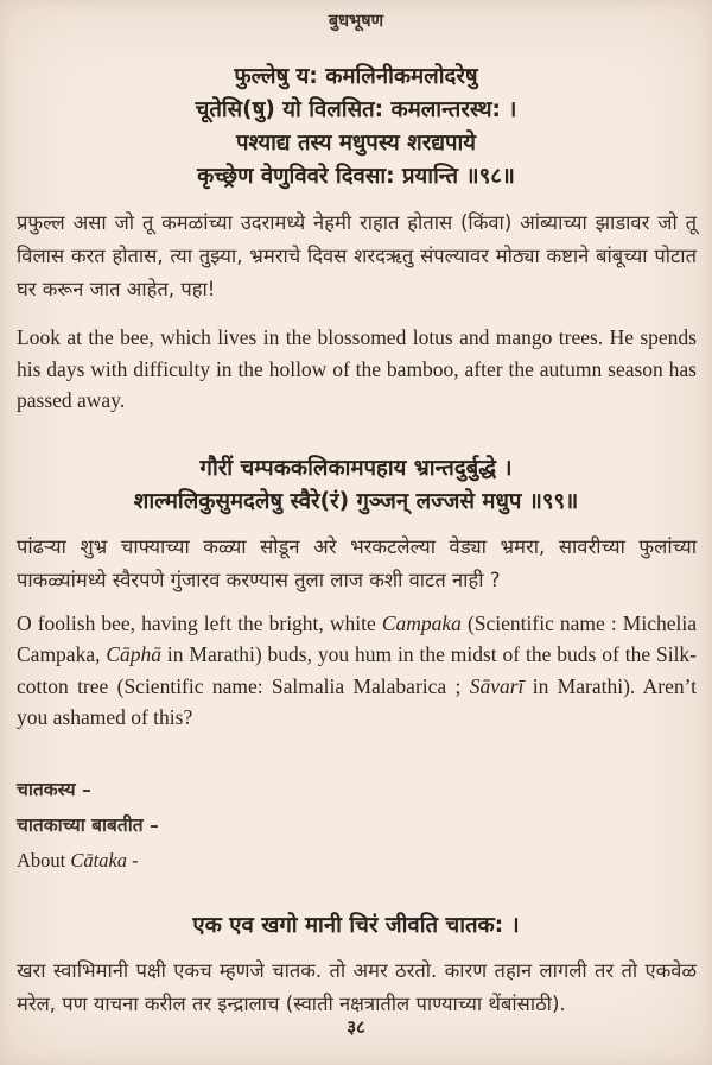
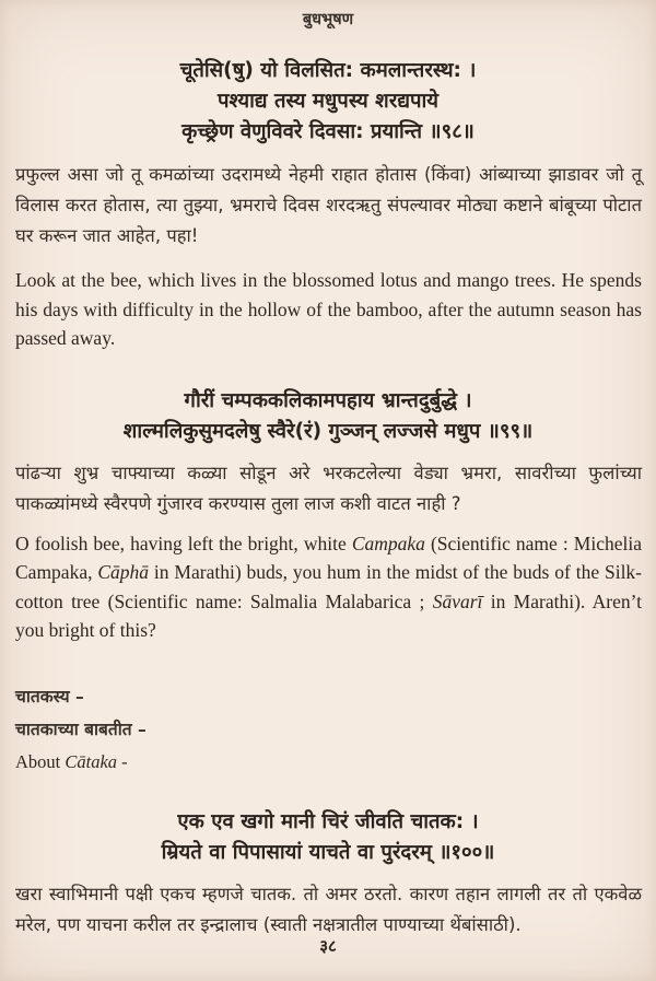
  बुधभूषण
- फुल्लेषु य: कमलिनीकमलोदरेषु
  चूतेसि(षु) यो विलसित: कमलान्तरस्थ: ।
  पश्याद्य तस्य मधुपस्य शरद्यपाये
  कृच्छ्रेण वेणुविवरे दिवसा: प्रयान्ति ॥९८॥
  प्रफुल्ल असा जो तू कमळांच्या उदरामध्ये नेहमी राहात होतास (किंवा) आंब्याच्या झाडावर जो तू विलास करत होतास, त्या तुझ्या, भ्रमराचे दिवस शरदऋतु संपल्यावर मोठ्या कष्टाने बांबूच्या पोटात घर करून जात आहेत, पहा!
  Look at the bee, which lives in the blossomed lotus and mango trees. He spends his days with difficulty in the hollow of the bamboo, after the autumn season has passed away.
  गौरीं चम्पककलिकामपहाय भ्रान्तदुर्बुद्धे ।
  शाल्मलिकुसुमदलेषु स्वैरे(रं) गुञ्जन् लज्जसे मधुप ॥९९॥
  पांढऱ्या शुभ्र चाफ्याच्या कळ्या सोडून अरे भरकटलेल्या वेड्या भ्रमरा, सावरीच्या फुलांच्या पाकळ्यांमध्ये स्वैरपणे गुंजारव करण्यास तुला लाज कशी वाटत नाही ?
- O foolish bee, having left the bright, white Campaka (Scientific name : Michelia Campaka, Cāphā in Marathi) buds, you hum in the midst of the buds of the Silk-cotton tree (Scientific name: Salmalia Malabarica ; Sāvarī in Marathi). Aren’t you ashamed of this?
+ O foolish bee, having left the bright, white Campaka (Scientific name : Michelia Campaka, Cāphā in Marathi) buds, you hum in the midst of the buds of the Silk-cotton tree (Scientific name: Salmalia Malabarica ; Sāvarī in Marathi). Aren’t you bright of this?
  चातकस्य –
  चातकाच्या बाबतीत –
  About Cātaka -
  एक एव खगो मानी चिरं जीवति चातक: ।
+ म्रियते वा पिपासायां याचते वा पुरंदरम् ॥१००॥
  खरा स्वाभिमानी पक्षी एकच म्हणजे चातक. तो अमर ठरतो. कारण तहान लागली तर तो एकवेळ मरेल, पण याचना करील तर इन्द्रालाच (स्वाती नक्षत्रातील पाण्याच्या थेंबांसाठी).
  ३८
